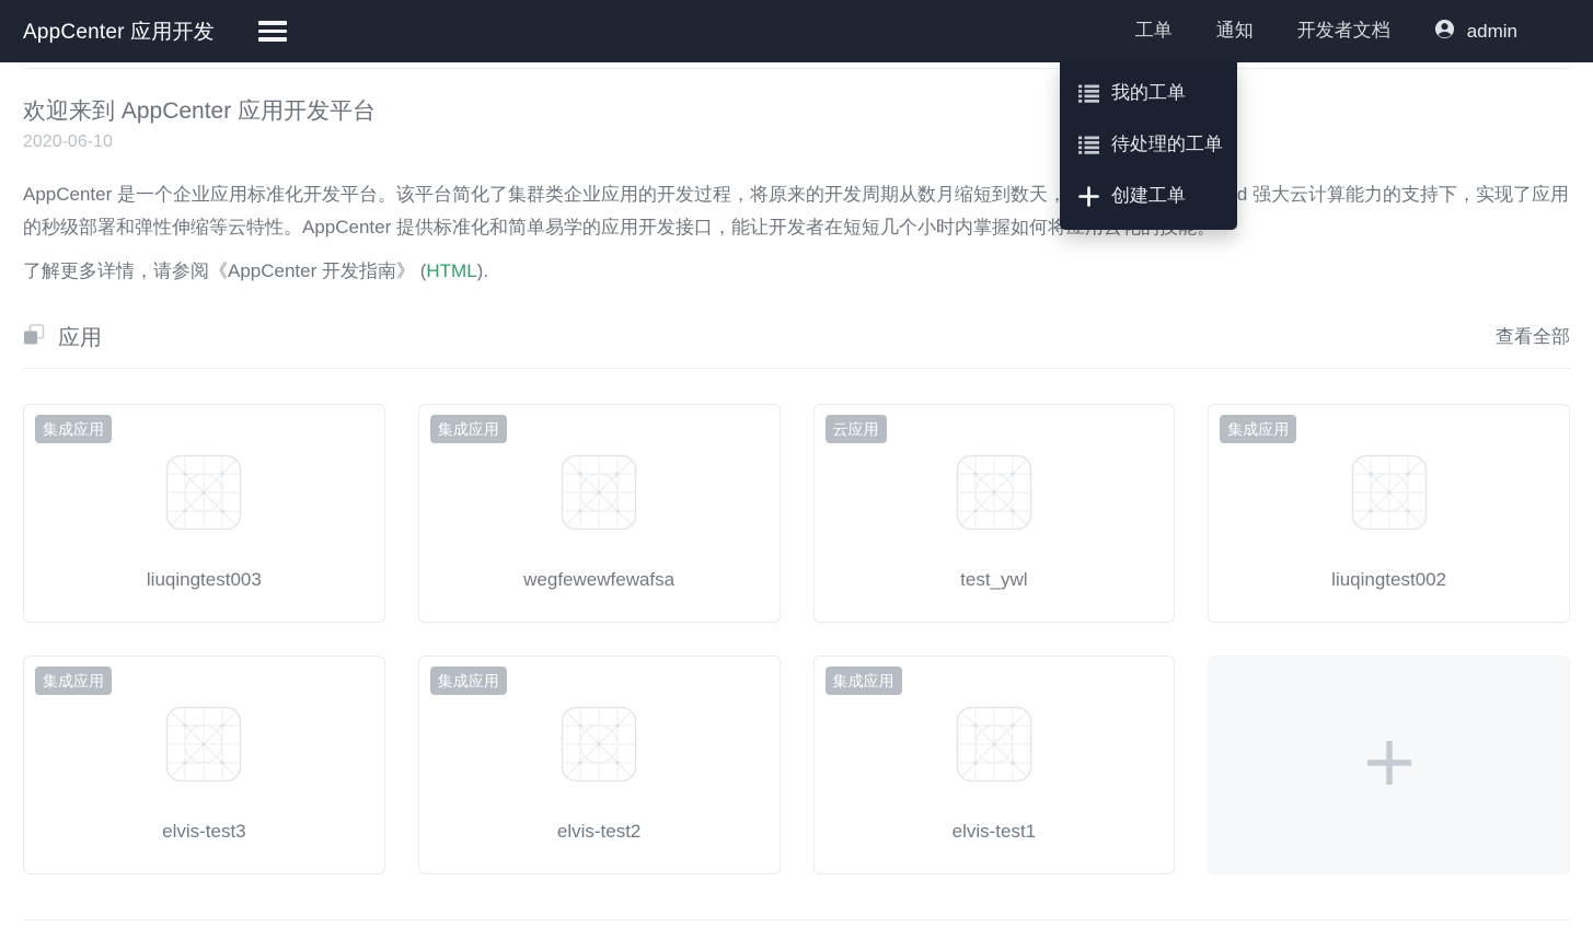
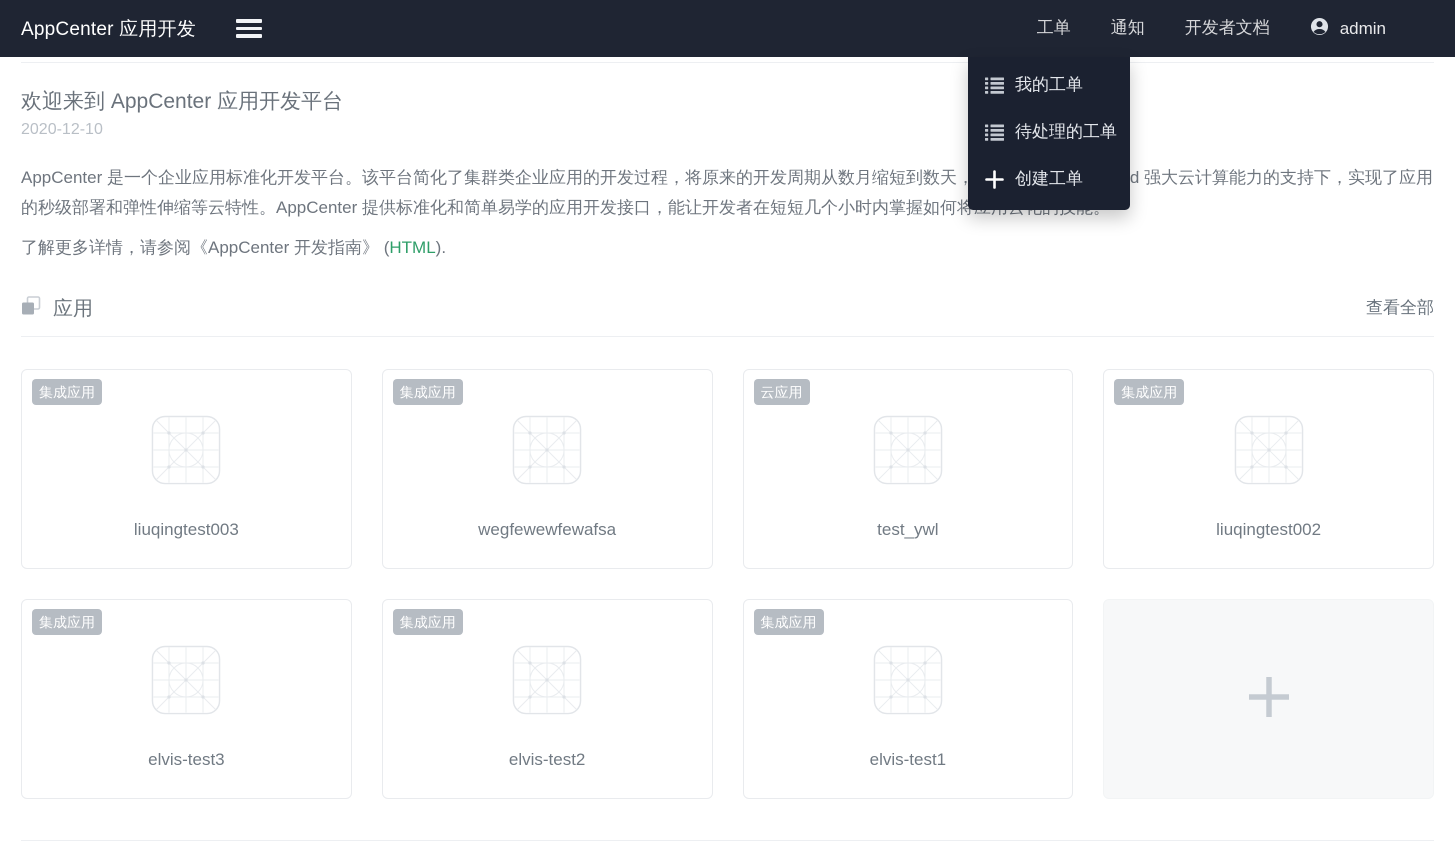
  AppCenter 应用开发
  工单
  通知
  开发者文档
  admin
  我的工单
  待处理的工单
  创建工单
  欢迎来到 AppCenter 应用开发平台
- 2020-06-10
+ 2020-12-10
  AppCenter 是一个企业应用标准化开发平台。该平台简化了集群类企业应用的开发过程，将原来的开发周期从数月缩短到数天，d 强大云计算能力的支持下，实现了应用的秒级部署和弹性伸缩等云特性。AppCenter 提供标准化和简单易学的应用开发接口，能让开发者在短短几个小时内掌握如何将
  了解更多详情，请参阅《AppCenter 开发指南》 (HTML).
  应用
  查看全部
  集成应用
  liuqingtest003
  集成应用
  wegfewewfewafsa
  云应用
  test_ywl
  集成应用
  liuqingtest002
  集成应用
  elvis-test3
  集成应用
  elvis-test2
  集成应用
  elvis-test1
